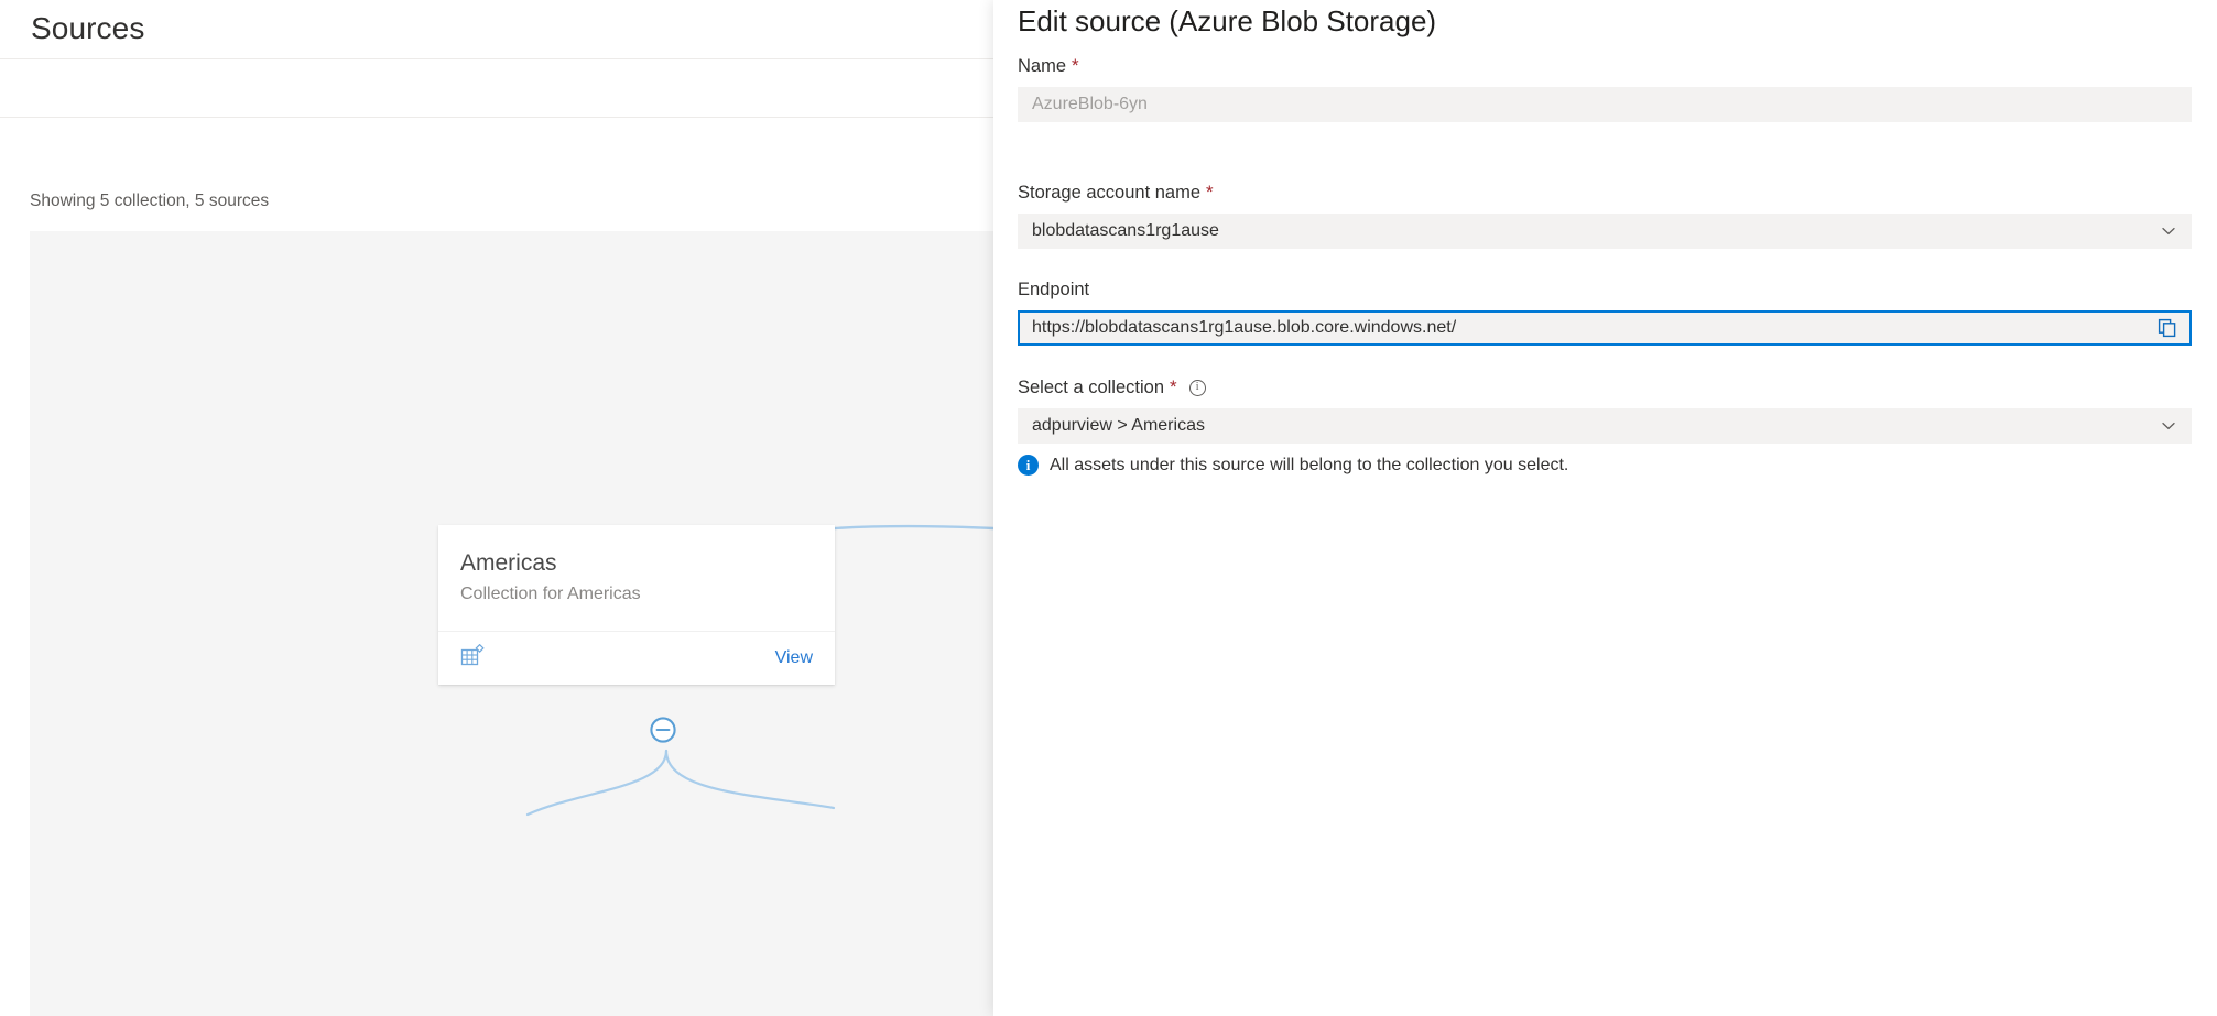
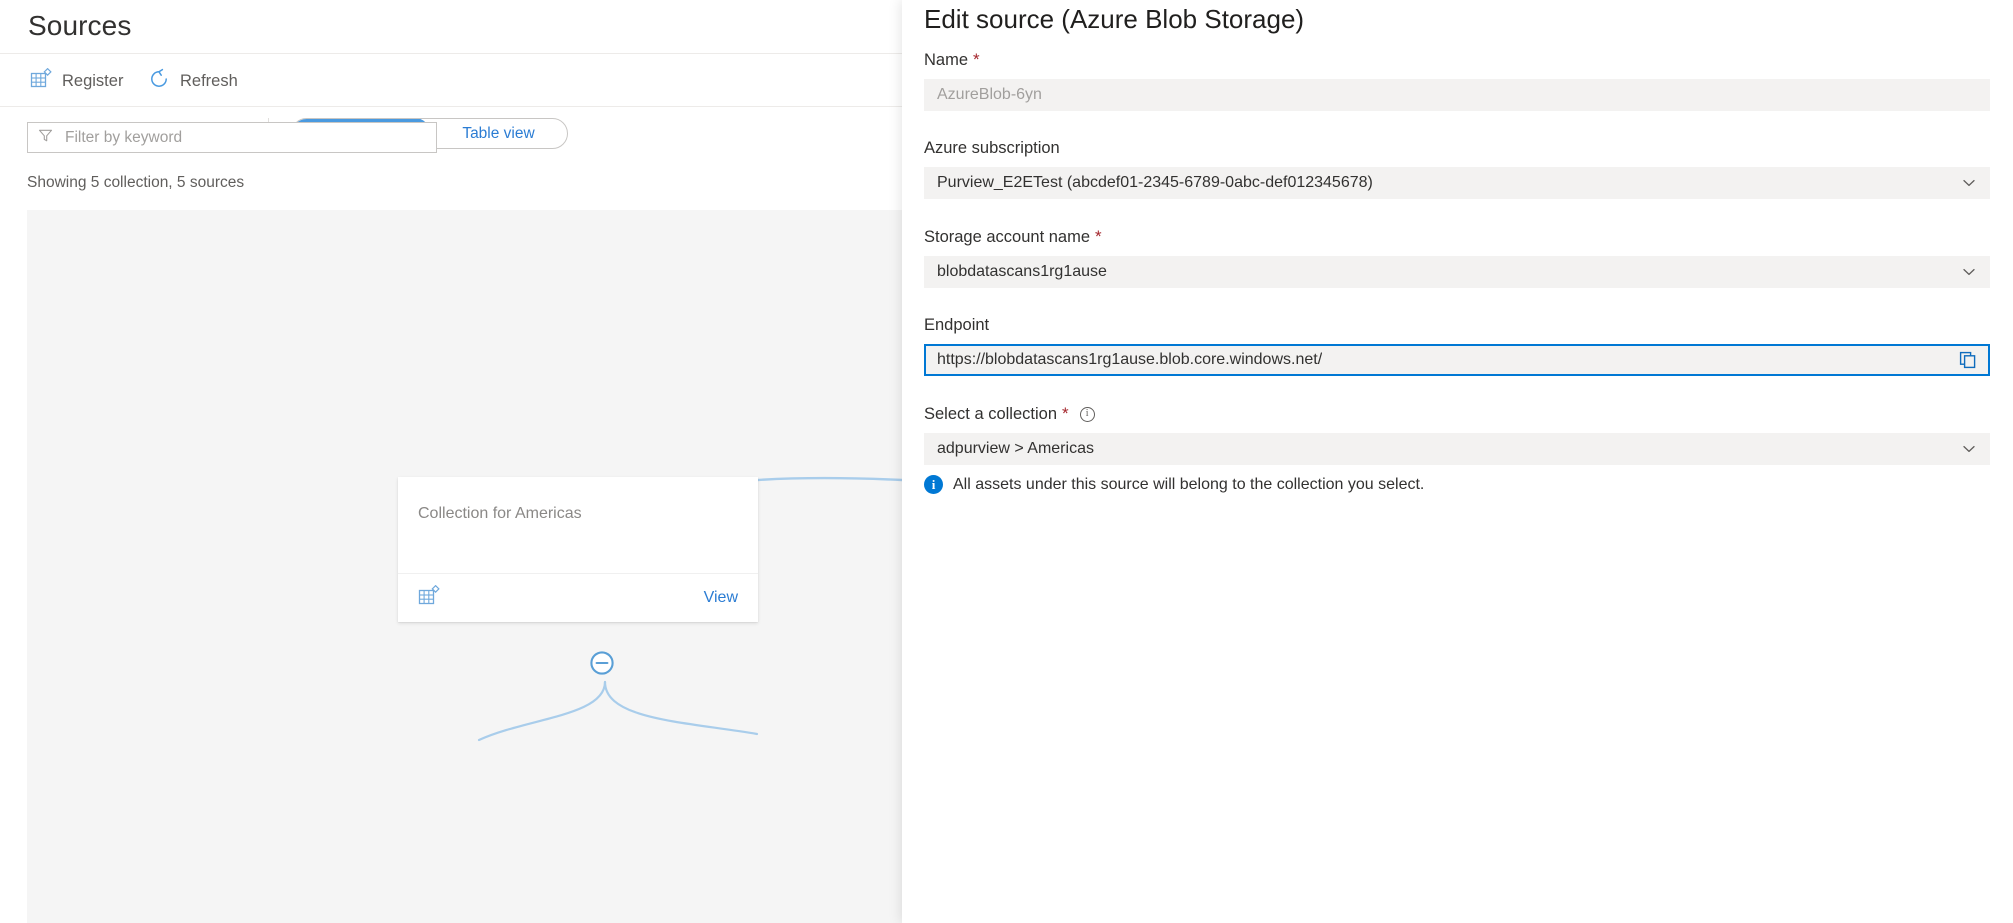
  Sources
+ Register
+ Refresh
+ Table view
+ Filter by keyword
  Showing 5 collection, 5 sources
- Americas
  Collection for Americas
  View
  Edit source (Azure Blob Storage)
  Name
  *
  AzureBlob-6yn
+ Azure subscription
+ Purview_E2ETest (abcdef01-2345-6789-0abc-def012345678)
  Storage account name
  *
  blobdatascans1rg1ause
  Endpoint
  https://blobdatascans1rg1ause.blob.core.windows.net/
  Select a collection
  *
  i
  adpurview > Americas
  i
  All assets under this source will belong to the collection you select.
